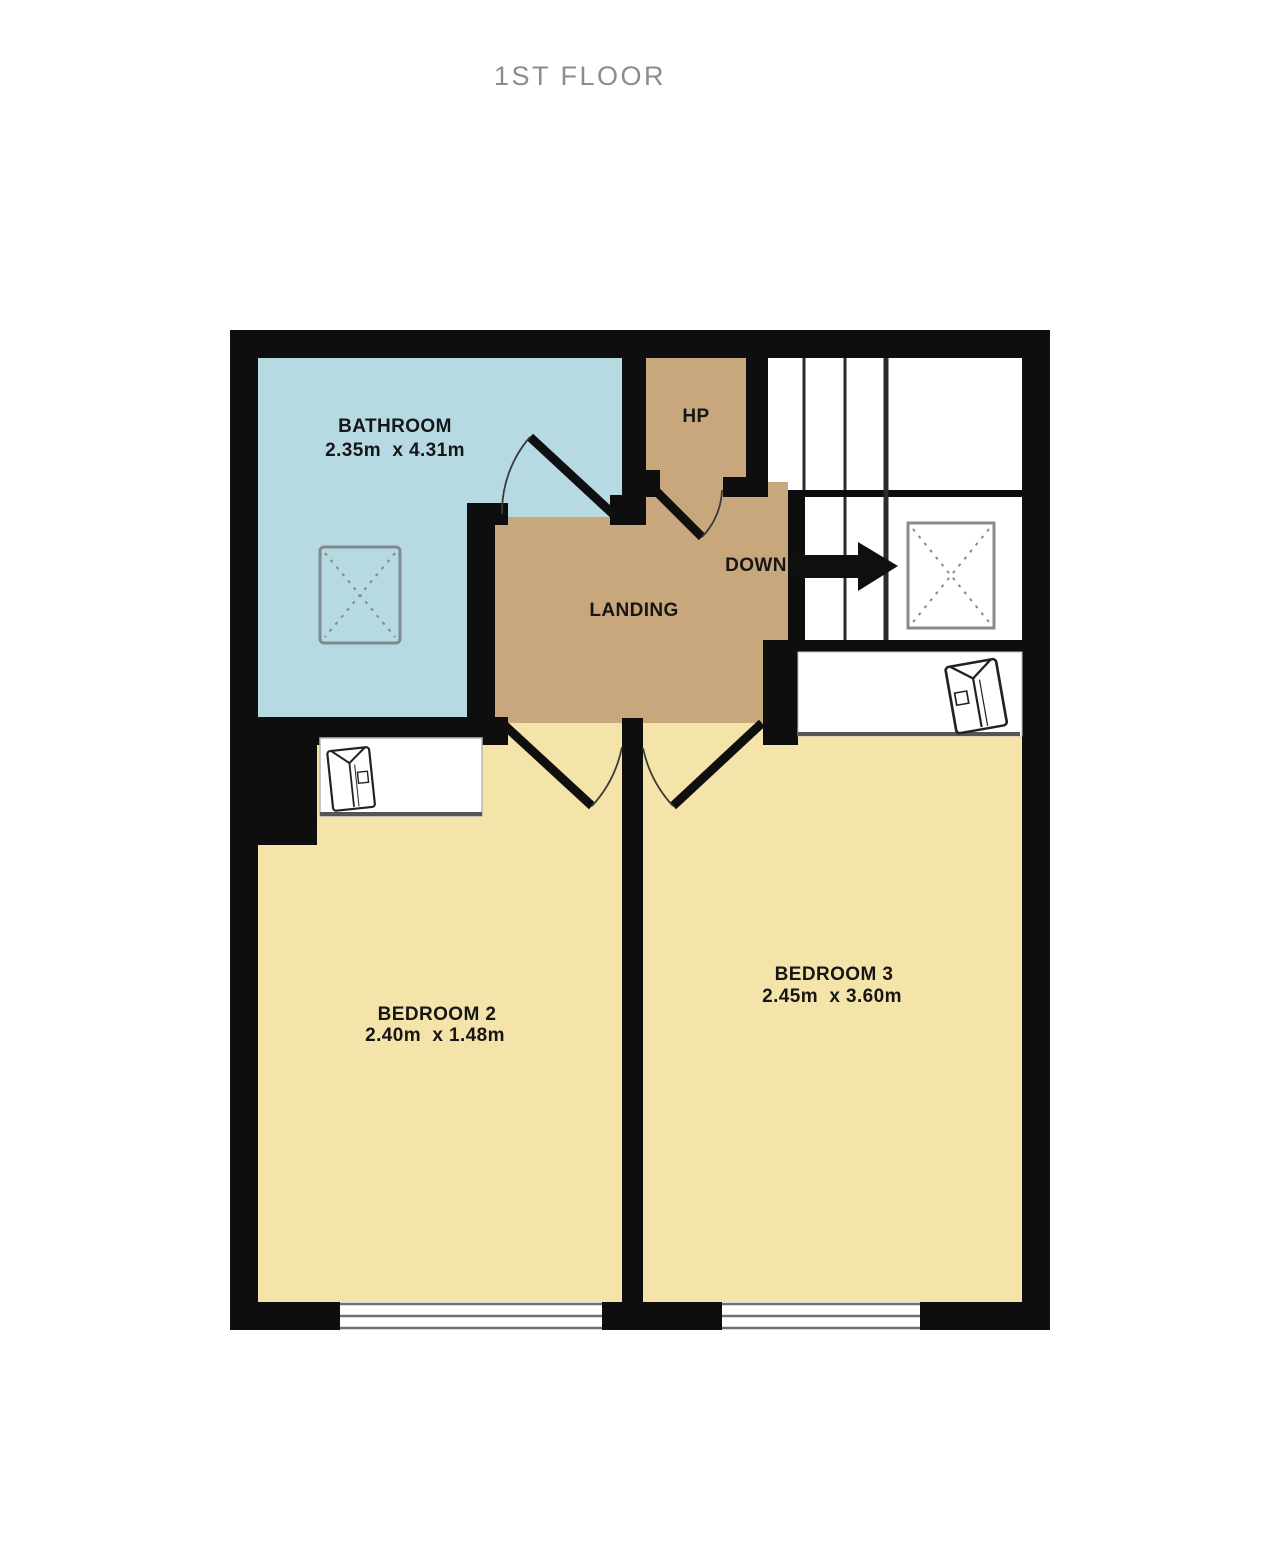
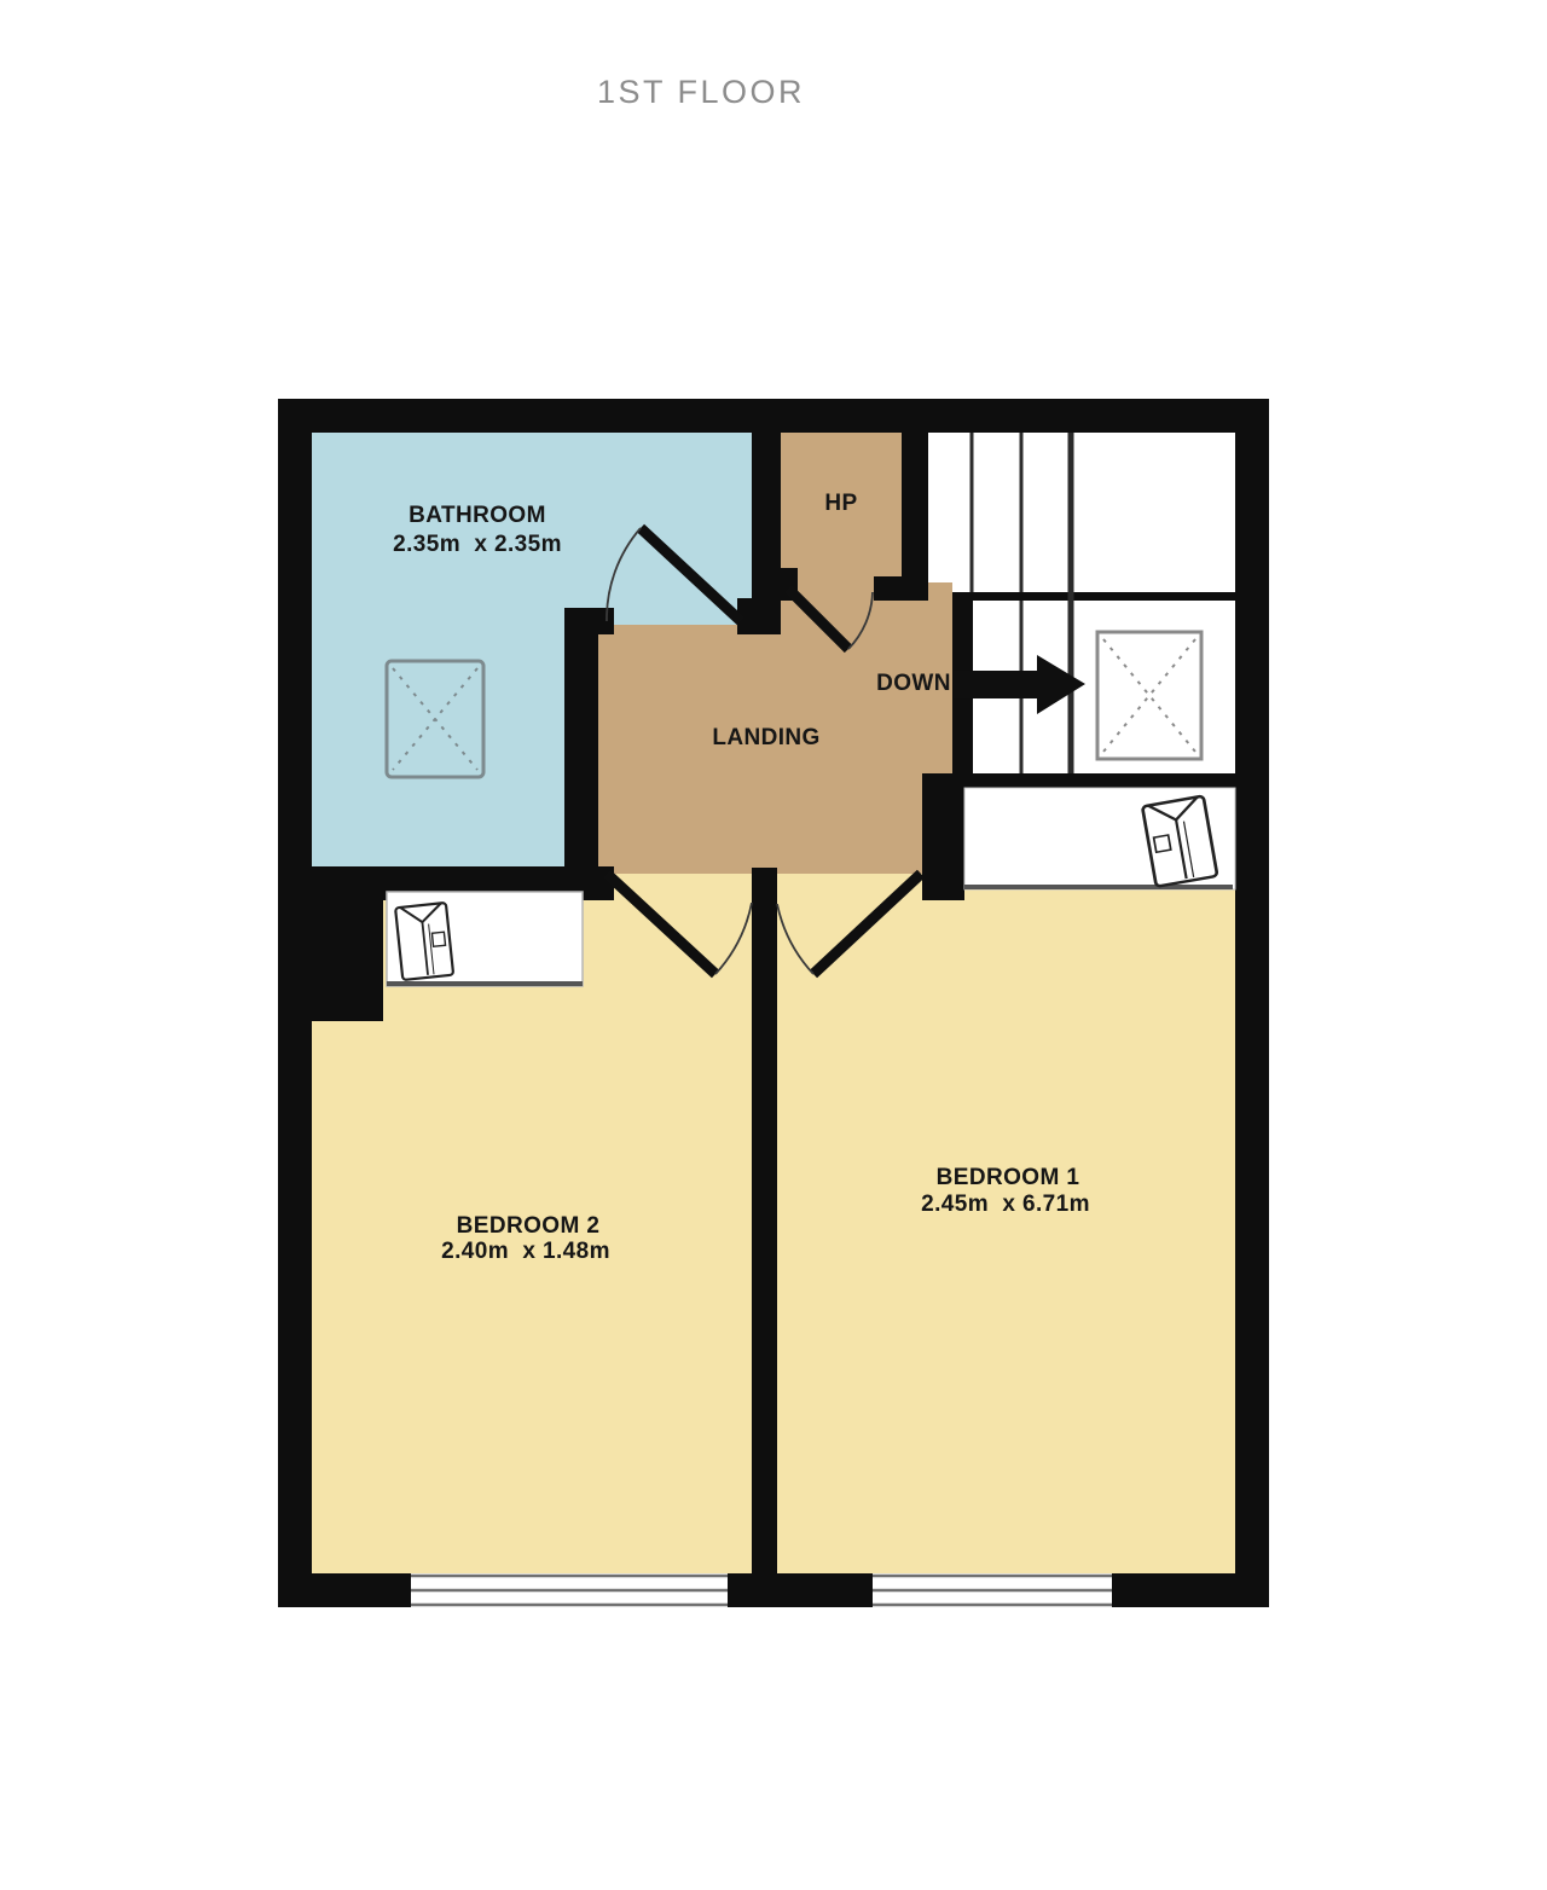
  1ST FLOOR
  BATHROOM
- 2.35m x 4.31m
+ 2.35m x 2.35m
  HP
  LANDING
  DOWN
- BEDROOM 3
+ BEDROOM 1
- 2.45m x 3.60m
+ 2.45m x 6.71m
  BEDROOM 2
  2.40m x 1.48m
